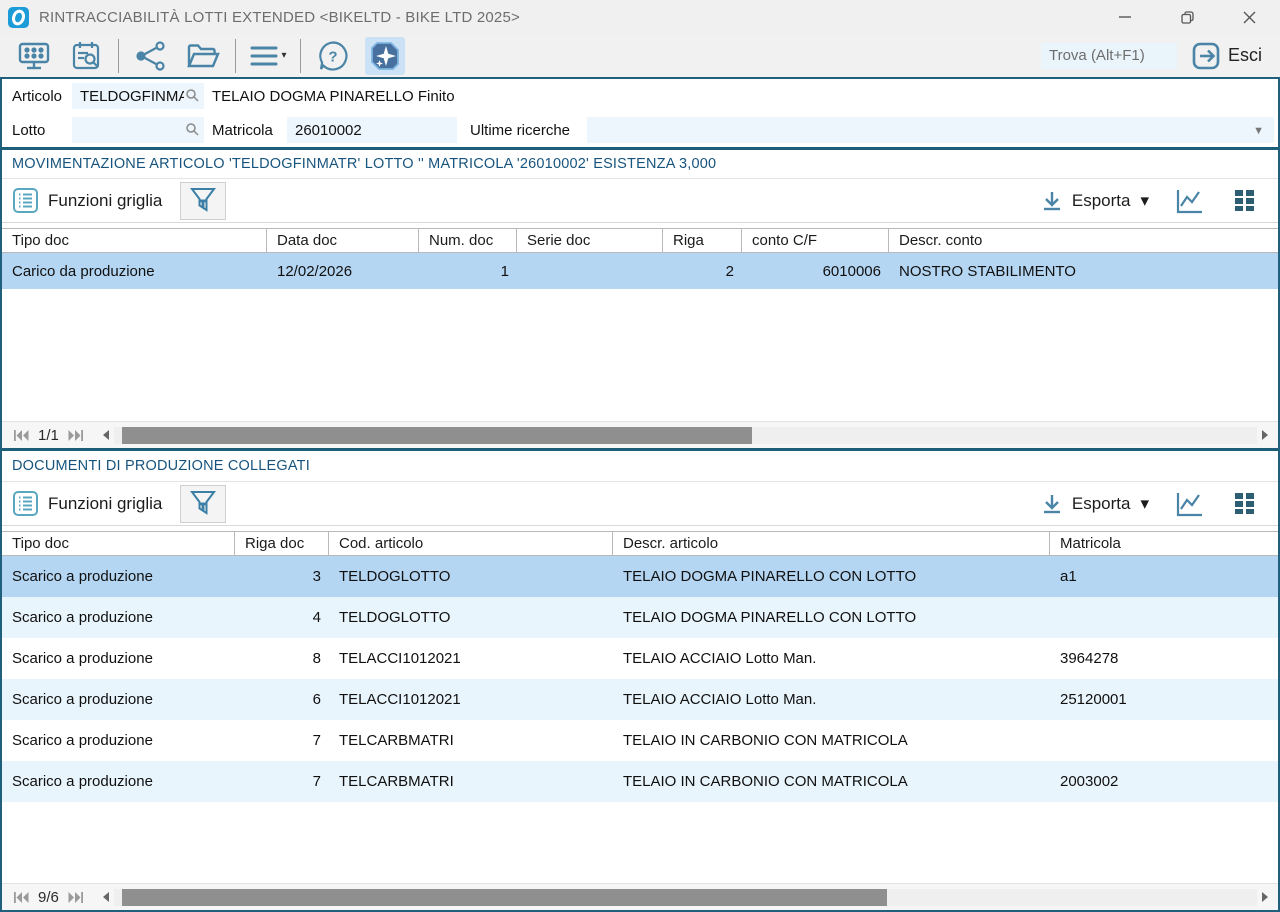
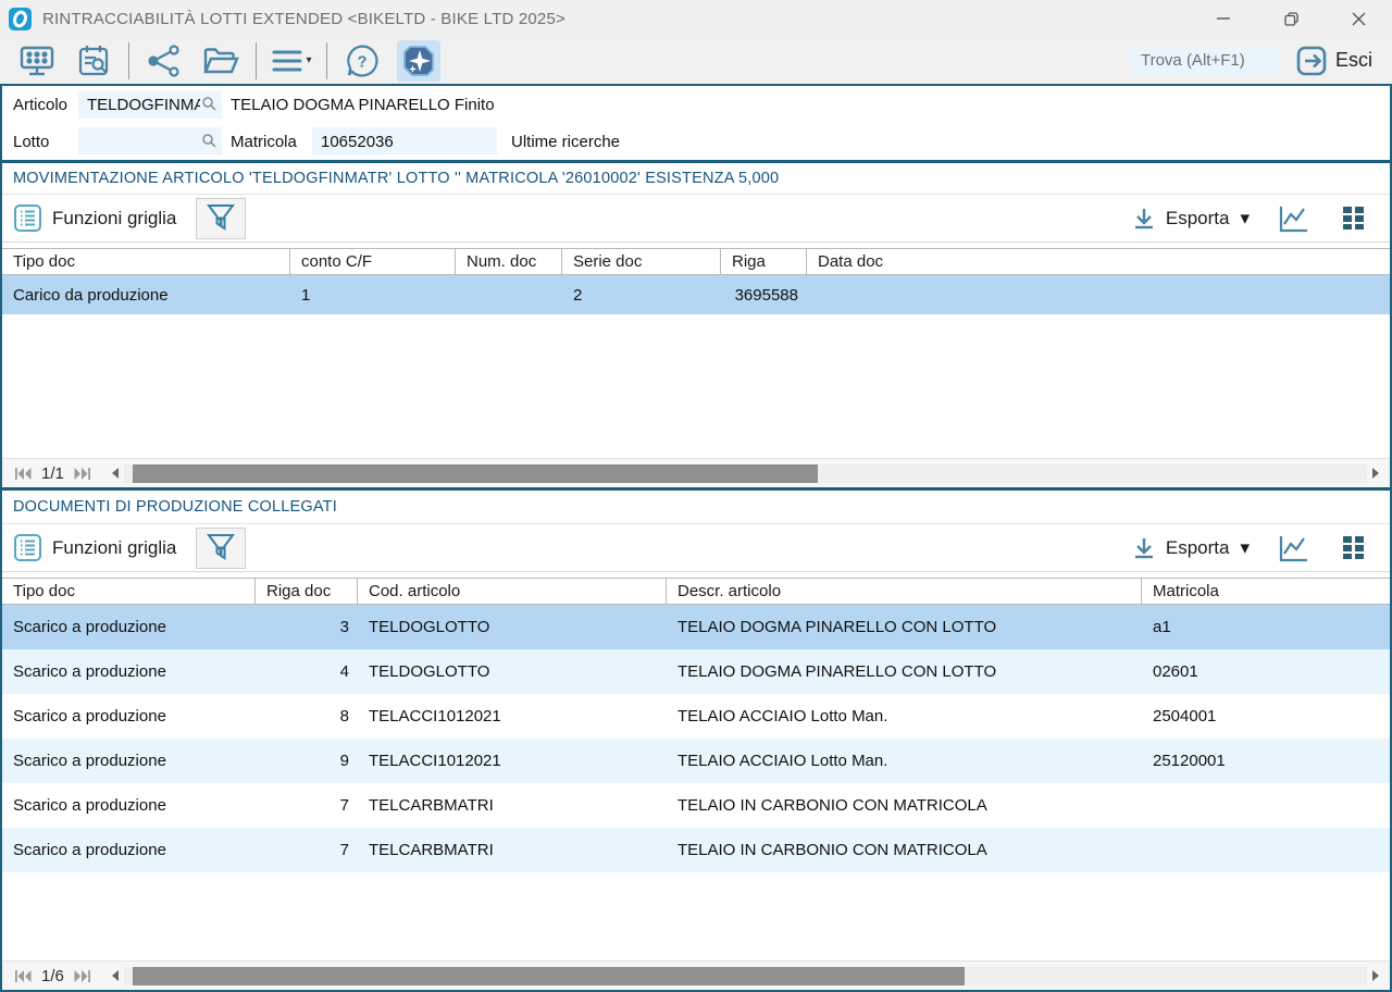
  RINTRACCIABILITÀ LOTTI EXTENDED <BIKELTD - BIKE LTD 2025>
  ▾
  ?
  Trova (Alt+F1)
  Esci
  Articolo
  TELDOGFINMA
  TELAIO DOGMA PINARELLO Finito
  Lotto
  Matricola
- 26010002
+ 10652036
  Ultime ricerche
- ▼
- MOVIMENTAZIONE ARTICOLO 'TELDOGFINMATR' LOTTO '' MATRICOLA '26010002' ESISTENZA 3,000
+ MOVIMENTAZIONE ARTICOLO 'TELDOGFINMATR' LOTTO '' MATRICOLA '26010002' ESISTENZA 5,000
  Funzioni griglia
  T
  Esporta
  ▾
  Tipo doc
- Data doc
+ conto C/F
  Num. doc
  Serie doc
  Riga
- conto C/F
+ Data doc
- Descr. conto
  Carico da produzione
- 12/02/2026
  1
  2
- 6010006
+ 3695588
- NOSTRO STABILIMENTO
  1/1
  DOCUMENTI DI PRODUZIONE COLLEGATI
  Funzioni griglia
  T
  Esporta
  ▾
  Tipo doc
  Riga doc
  Cod. articolo
  Descr. articolo
  Matricola
  Scarico a produzione
  3
  TELDOGLOTTO
  TELAIO DOGMA PINARELLO CON LOTTO
  a1
  Scarico a produzione
  4
  TELDOGLOTTO
  TELAIO DOGMA PINARELLO CON LOTTO
+ 02601
  Scarico a produzione
  8
  TELACCI1012021
  TELAIO ACCIAIO Lotto Man.
- 3964278
+ 2504001
  Scarico a produzione
- 6
+ 9
  TELACCI1012021
  TELAIO ACCIAIO Lotto Man.
  25120001
  Scarico a produzione
  7
  TELCARBMATRI
  TELAIO IN CARBONIO CON MATRICOLA
  Scarico a produzione
  7
  TELCARBMATRI
  TELAIO IN CARBONIO CON MATRICOLA
- 2003002
- 9/6
+ 1/6
